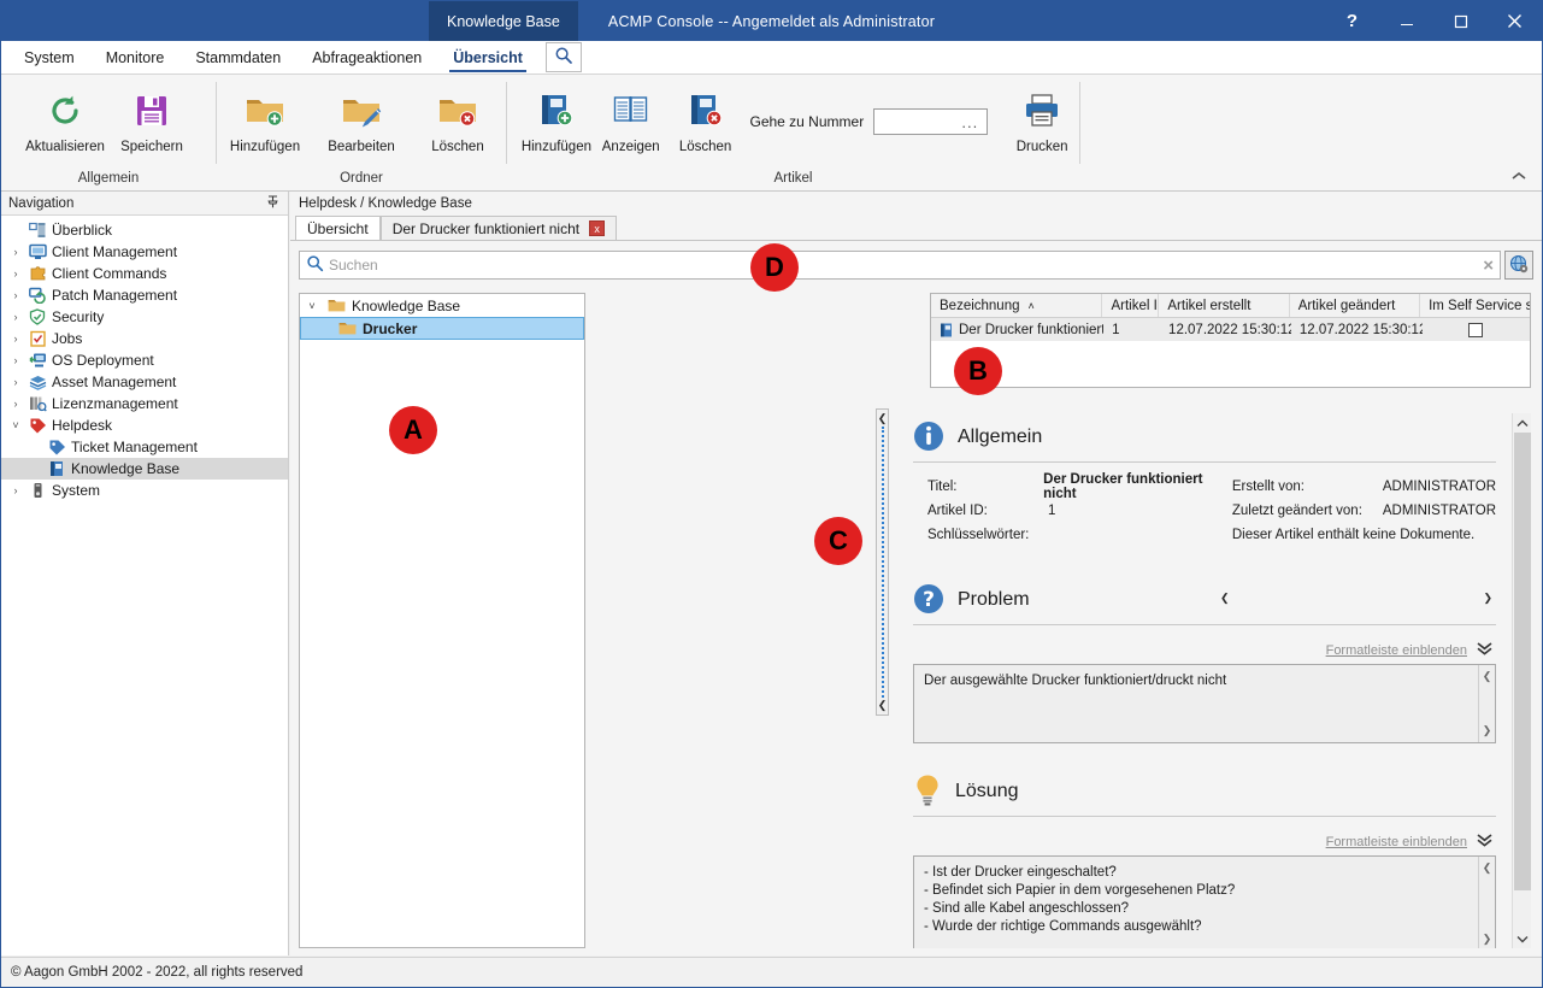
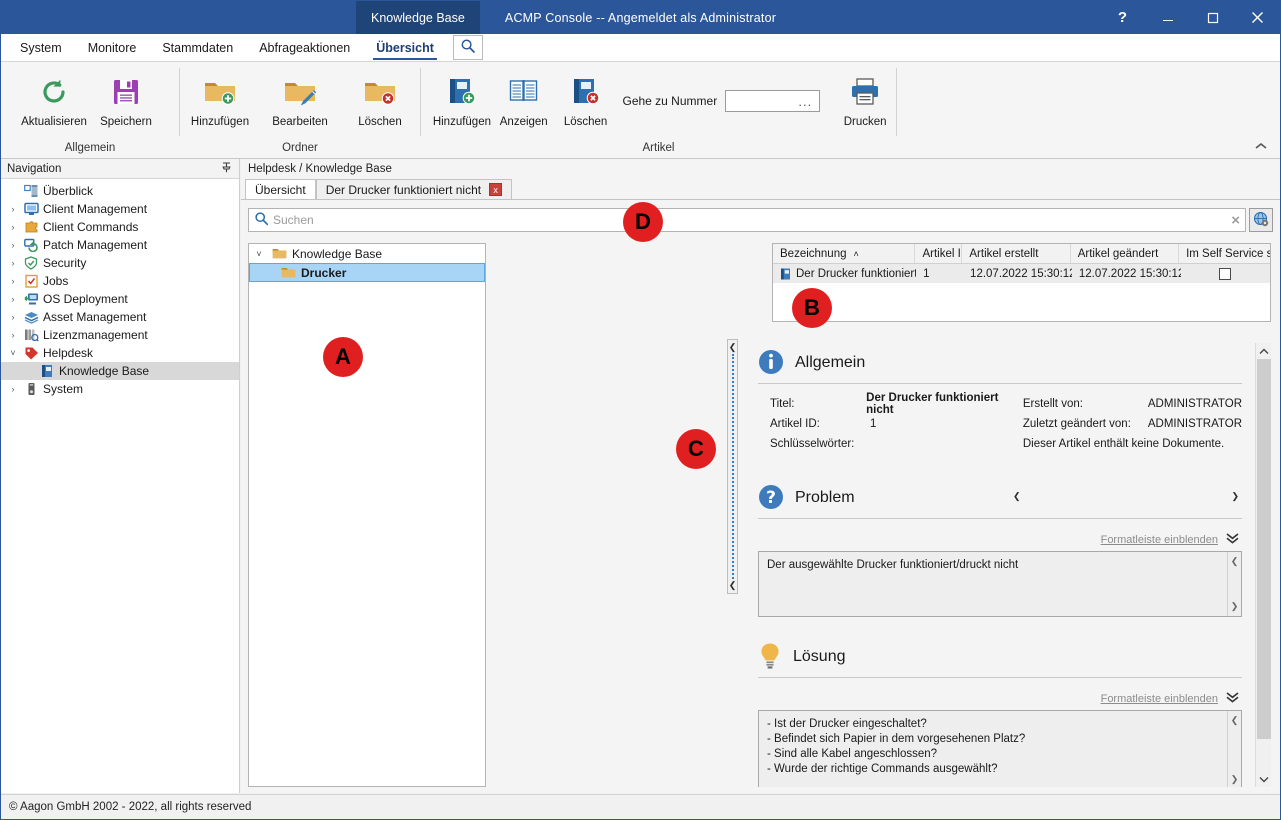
  ACMP Console -- Angemeldet als Administrator
  Knowledge Base
  ?
  System
  Monitore
  Stammdaten
  Abfrageaktionen
  Übersicht
  Aktualisieren
  Speichern
  Allgemein
  Hinzufügen
  Bearbeiten
  Löschen
  Ordner
  Hinzufügen
  Anzeigen
  Löschen
  Gehe zu Nummer
  ...
  Drucken
  Artikel
  Navigation
  Überblick
  ›
  Client Management
  ›
  Client Commands
  ›
  Patch Management
  ›
  Security
  ›
  Jobs
  ›
  OS Deployment
  ›
  Asset Management
  ›
  Lizenzmanagement
  ˅
  Helpdesk
- Ticket Management
  Knowledge Base
  ›
  System
  Helpdesk / Knowledge Base
  Übersicht
  Der Drucker funktioniert nicht
  x
  Suchen
  ×
  ˅
  Knowledge Base
  Drucker
  ❮
  ❮
  Bezeichnung
  ˄
  Artikel I
  Artikel erstellt
  Artikel geändert
  Im Self Service s
  Der Drucker funktioniert
  1
  12.07.2022 15:30:1
  12.07.2022 15:30:1
  ❮
  ❯
  Allgemein
  Titel:
  Der Drucker funktioniert nicht
  Artikel ID:
  1
  Schlüsselwörter:
  Erstellt von:
  ADMINISTRATOR
  Zuletzt geändert von:
  ADMINISTRATOR
  Dieser Artikel enthält keine Dokumente.
  ?
  Problem
  Formatleiste einblenden
  Der ausgewählte Drucker funktioniert/druckt nicht
  ❮
  ❯
  Lösung
  Formatleiste einblenden
  - Ist der Drucker eingeschaltet?
  - Befindet sich Papier in dem vorgesehenen Platz?
  - Sind alle Kabel angeschlossen?
  - Wurde der richtige Commands ausgewählt?
  ❮
  ❯
  © Aagon GmbH 2002 - 2022, all rights reserved
  A
  B
  C
  D
